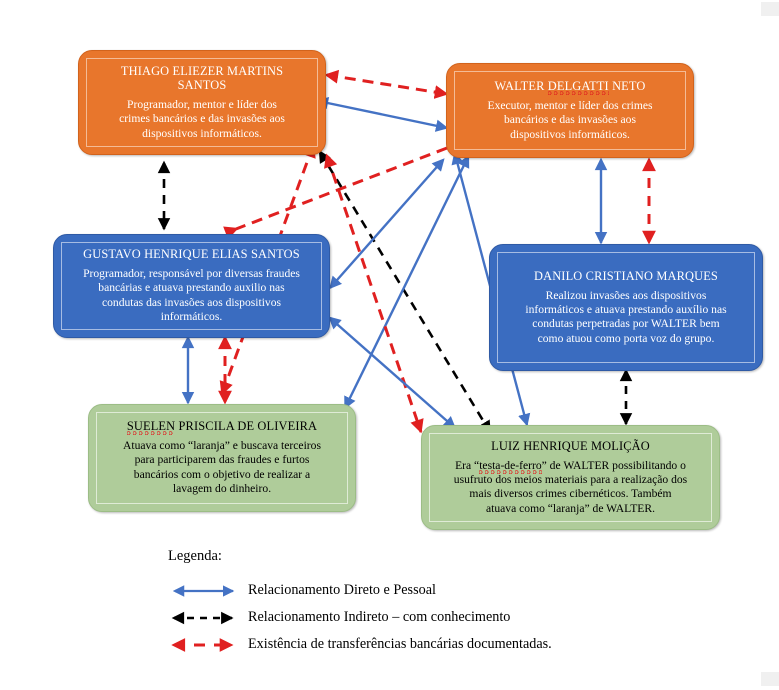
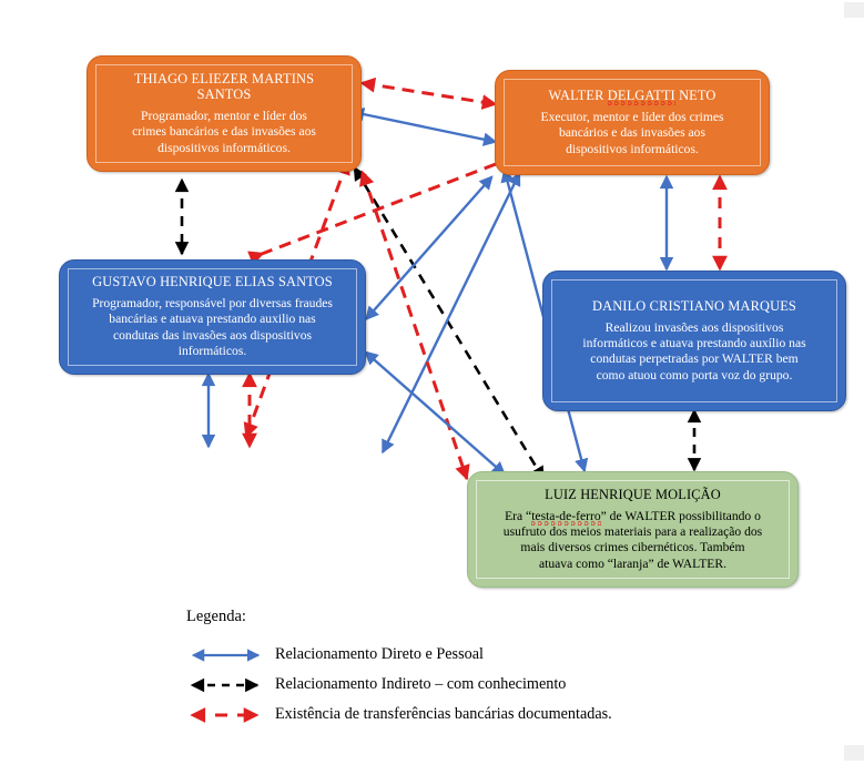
  THIAGO ELIEZER MARTINS
  SANTOS
  Programador, mentor e líder dos
  crimes bancários e das invasões aos
  dispositivos informáticos.
  WALTER DELGATTI NETO
  Executor, mentor e líder dos crimes
  bancários e das invasões aos
  dispositivos informáticos.
  GUSTAVO HENRIQUE ELIAS SANTOS
  Programador, responsável por diversas fraudes
  bancárias e atuava prestando auxilio nas
  condutas das invasões aos dispositivos
  informáticos.
  DANILO CRISTIANO MARQUES
  Realizou invasões aos dispositivos
  informáticos e atuava prestando auxílio nas
  condutas perpetradas por WALTER bem
  como atuou como porta voz do grupo.
- SUELEN PRISCILA DE OLIVEIRA
- Atuava como “laranja” e buscava terceiros
- para participarem das fraudes e furtos
- bancários com o objetivo de realizar a
- lavagem do dinheiro.
  LUIZ HENRIQUE MOLIÇÃO
  Era “testa-de-ferro” de WALTER possibilitando o
  usufruto dos meios materiais para a realização dos
  mais diversos crimes cibernéticos. Também
  atuava como “laranja” de WALTER.
  Legenda:
  Relacionamento Direto e Pessoal
  Relacionamento Indireto – com conhecimento
  Existência de transferências bancárias documentadas.
